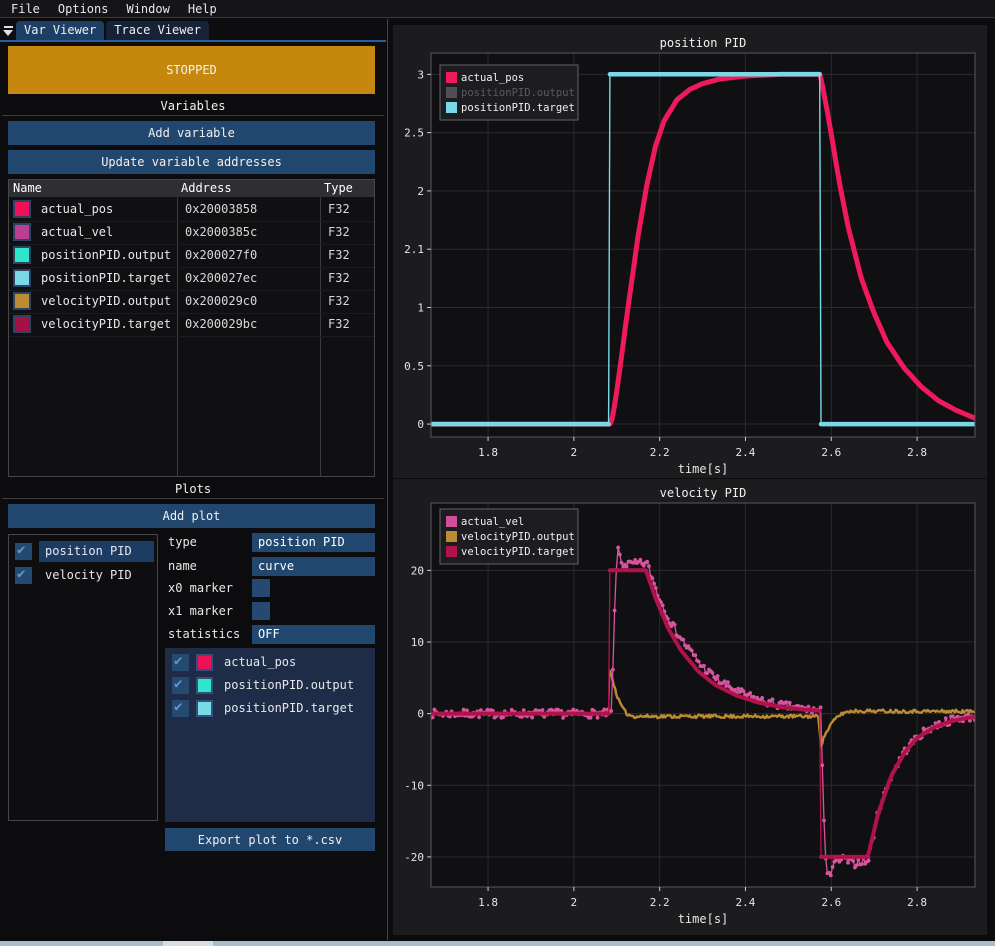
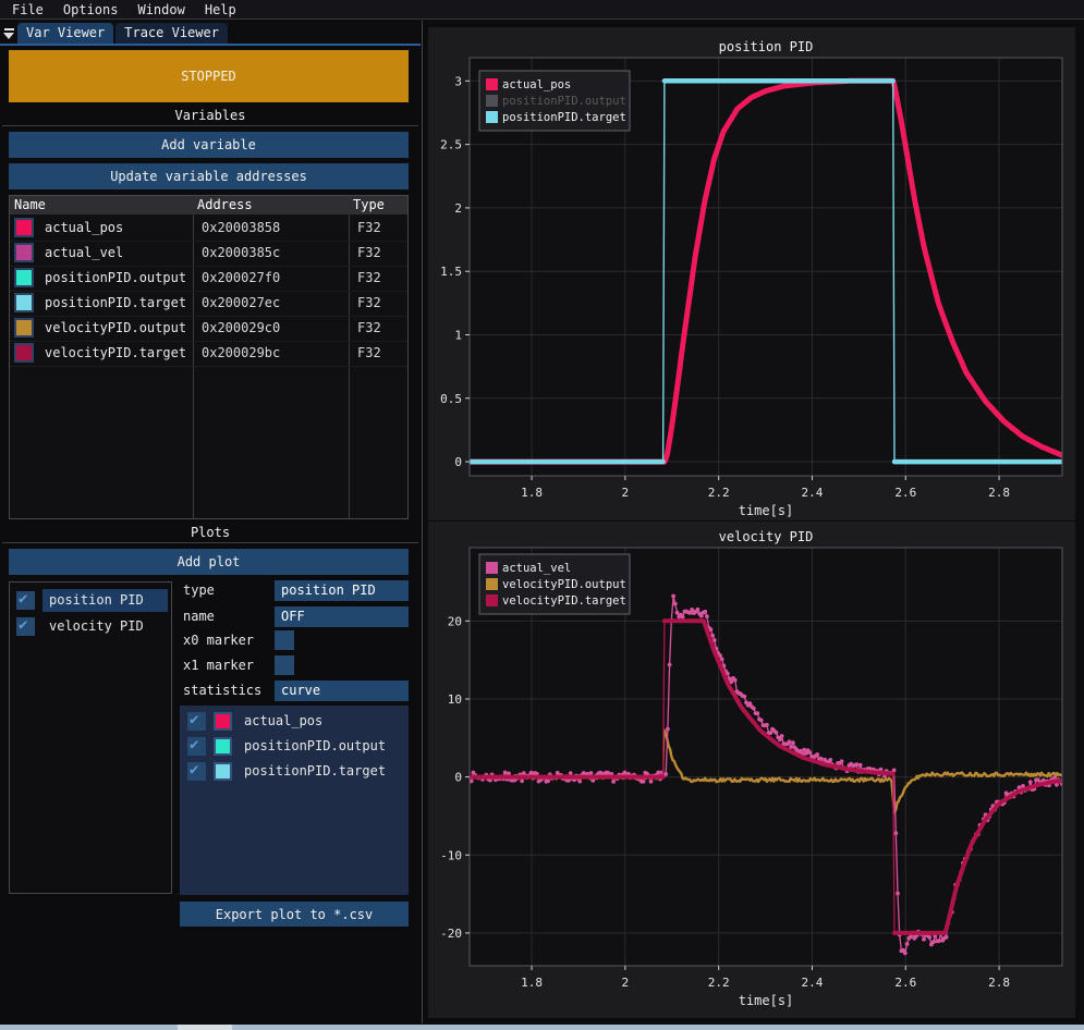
  File
  Options
  Window
  Help
  Var Viewer
  Trace Viewer
  STOPPED
  Variables
  Add variable
  Update variable addresses
  Name
  Address
  Type
  actual_pos
  0x20003858
  F32
  actual_vel
  0x2000385c
  F32
  positionPID.output
  0x200027f0
  F32
  positionPID.target
  0x200027ec
  F32
  velocityPID.output
  0x200029c0
  F32
  velocityPID.target
  0x200029bc
  F32
  Plots
  Add plot
  ✔
  position PID
  ✔
  velocity PID
  type
  position PID
  name
- curve
+ OFF
  x0 marker
  x1 marker
  statistics
- OFF
+ curve
  ✔
  actual_pos
  ✔
  positionPID.output
  ✔
  positionPID.target
  Export plot to *.csv
  position PID
  1.8
  2
  2.2
  2.4
  2.6
  2.8
  0
  0.5
  1
- 2.1
+ 1.5
  2
  2.5
  3
  time[s]
  actual_pos
  positionPID.output
  positionPID.target
  velocity PID
  1.8
  2
  2.2
  2.4
  2.6
  2.8
  -20
  -10
  0
  10
  20
  time[s]
  actual_vel
  velocityPID.output
  velocityPID.target
